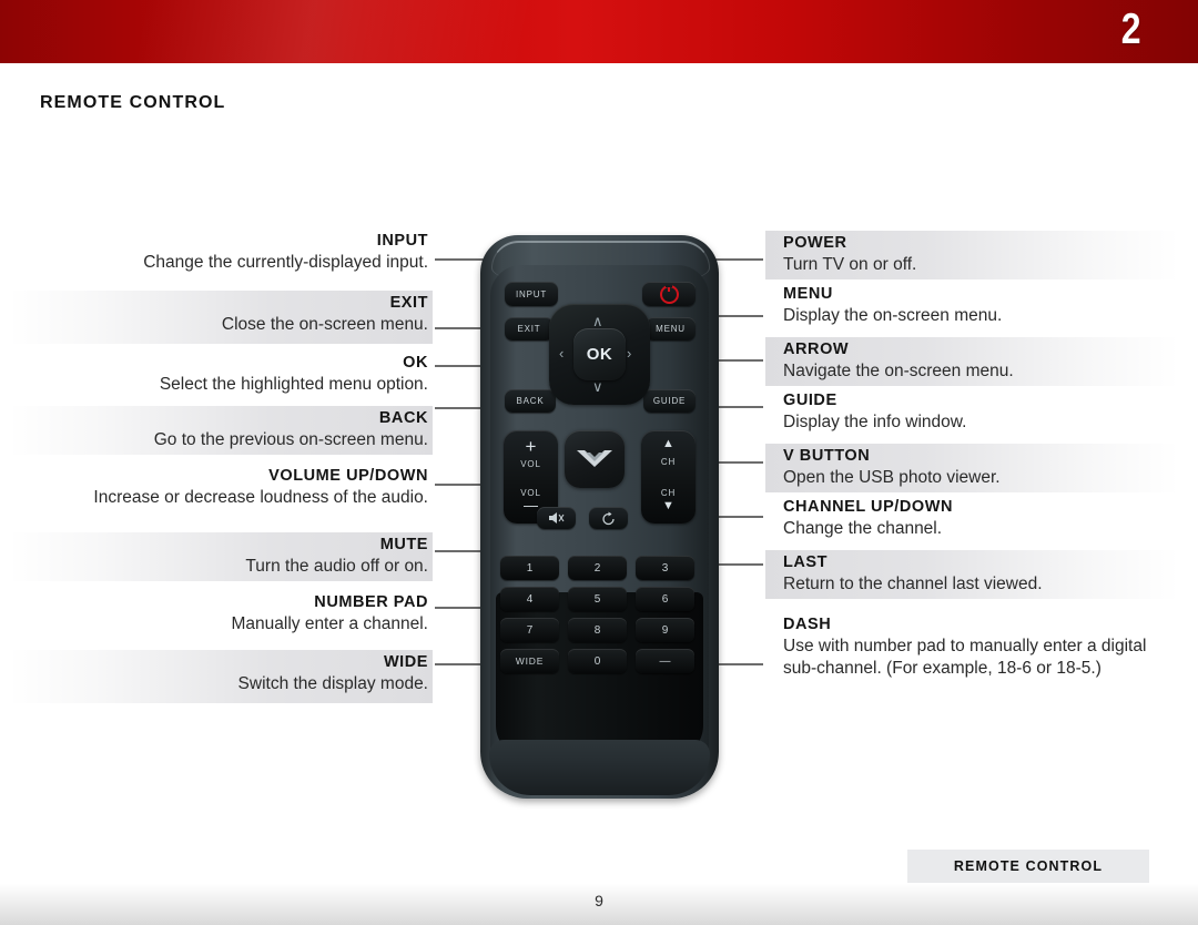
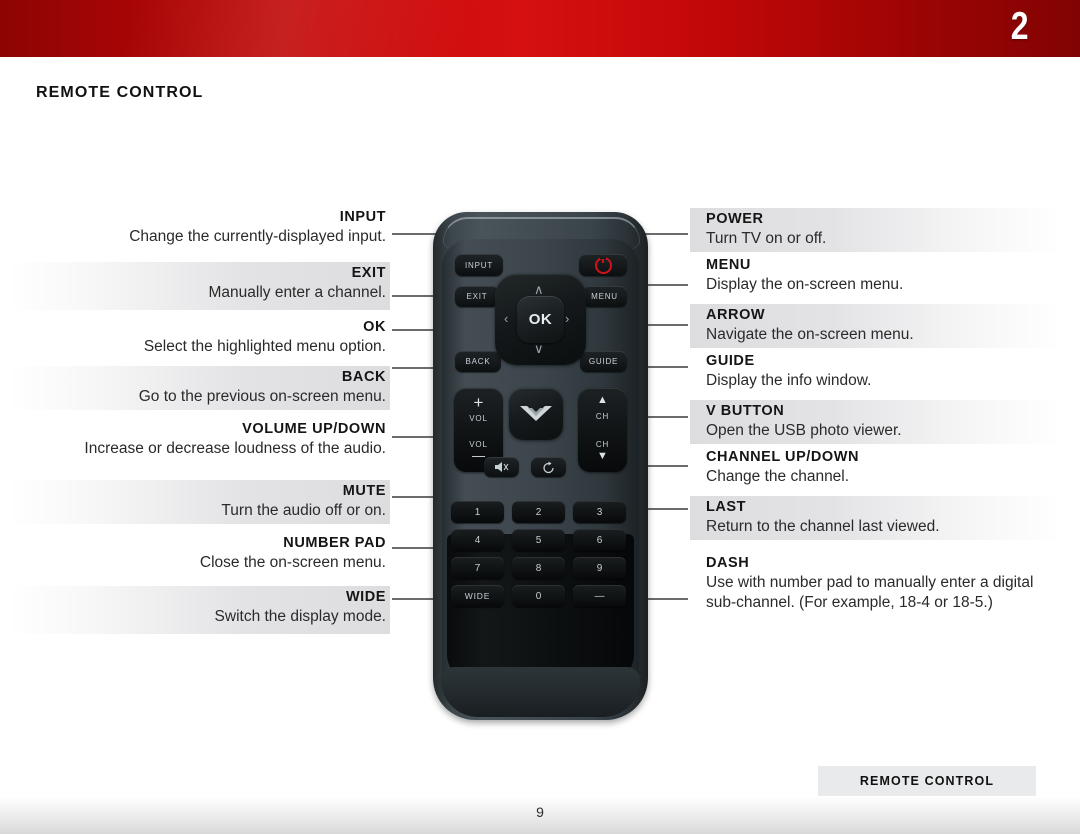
  2
  REMOTE CONTROL
  INPUT
  Change the currently-displayed input.
  EXIT
- Close the on-screen menu.
+ Manually enter a channel.
  OK
  Select the highlighted menu option.
  BACK
  Go to the previous on-screen menu.
  VOLUME UP/DOWN
  Increase or decrease loudness of the audio.
  MUTE
  Turn the audio off or on.
  NUMBER PAD
- Manually enter a channel.
+ Close the on-screen menu.
  WIDE
  Switch the display mode.
  POWER
  Turn TV on or off.
  MENU
  Display the on-screen menu.
  ARROW
  Navigate the on-screen menu.
  GUIDE
  Display the info window.
  V BUTTON
  Open the USB photo viewer.
  CHANNEL UP/DOWN
  Change the channel.
  LAST
  Return to the channel last viewed.
  DASH
- Use with number pad to manually enter a digital sub-channel. (For example, 18-6 or 18-5.)
+ Use with number pad to manually enter a digital sub-channel. (For example, 18-4 or 18-5.)
  INPUT
  EXIT
  MENU
  BACK
  GUIDE
  ∧
  ∨
  ‹
  ›
  OK
  +
  VOL
  VOL
  —
  ▲
  CH
  CH
  ▼
  1
  2
  3
  4
  5
  6
  7
  8
  9
  WIDE
  0
  —
  REMOTE CONTROL
  9
